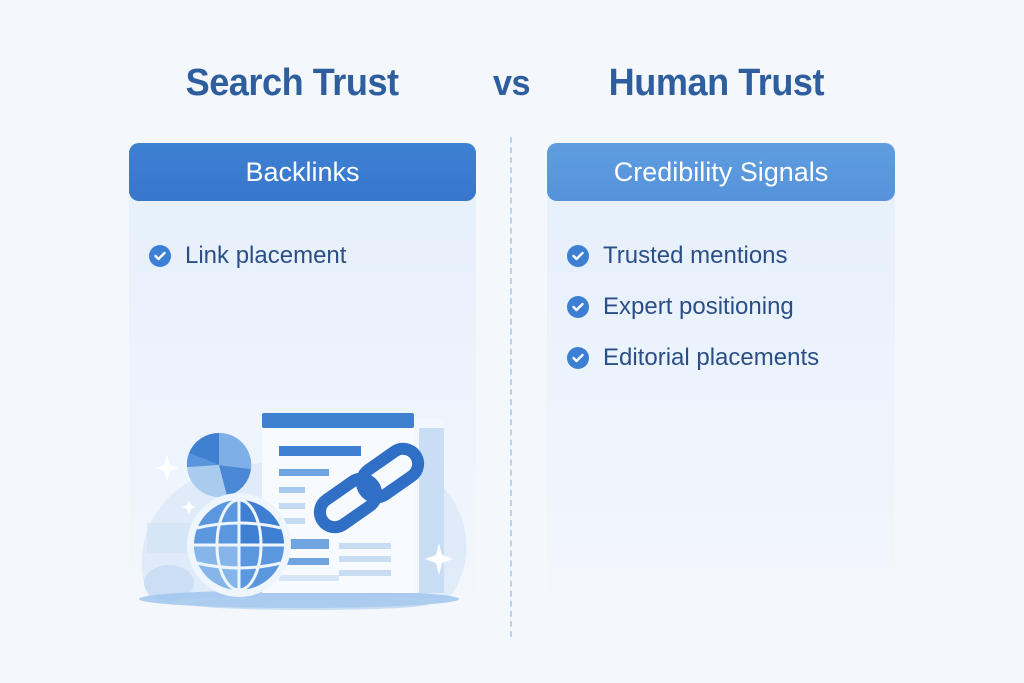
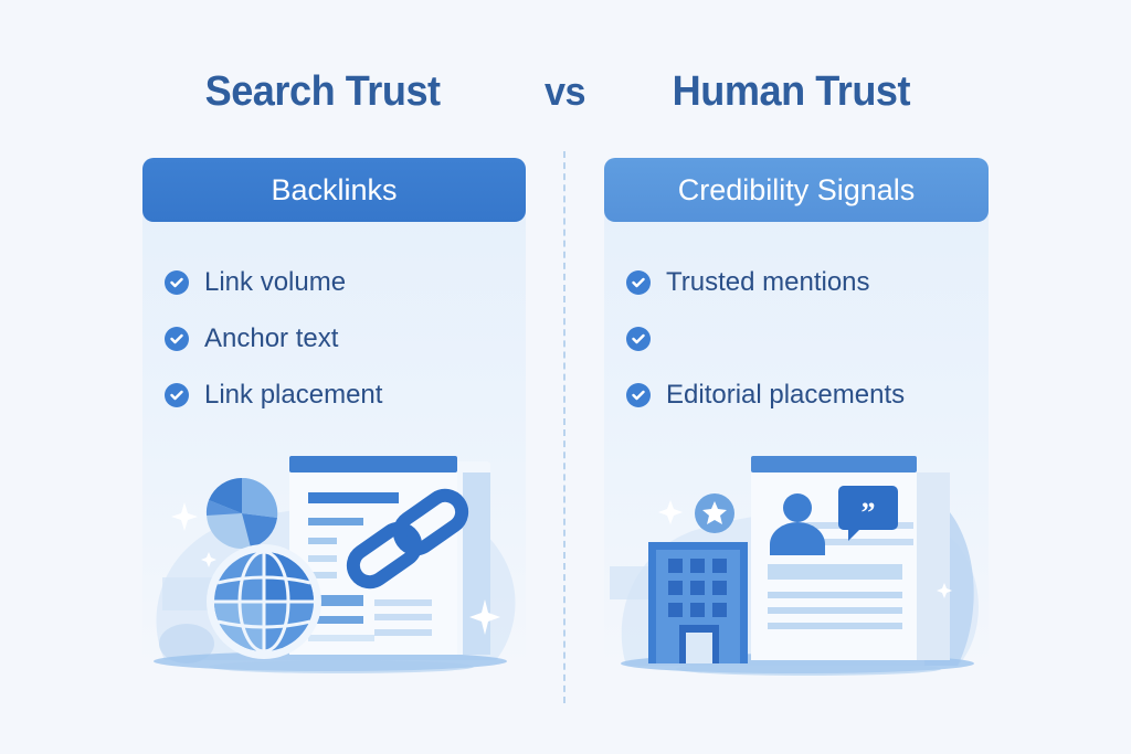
  Search Trust
  vs
  Human Trust
  Backlinks
+ Link volume
+ Anchor text
  Link placement
  Credibility Signals
  Trusted mentions
- Expert positioning
  Editorial placements
+ ”
